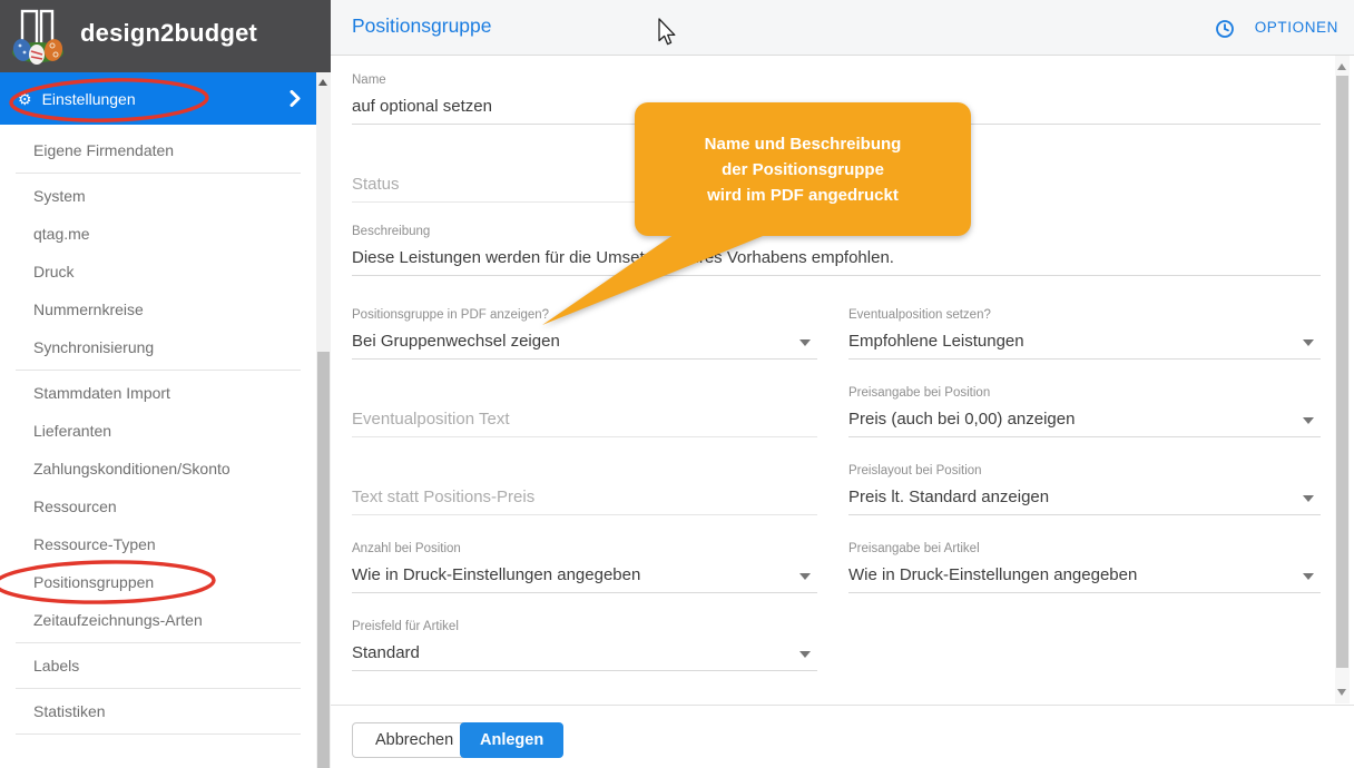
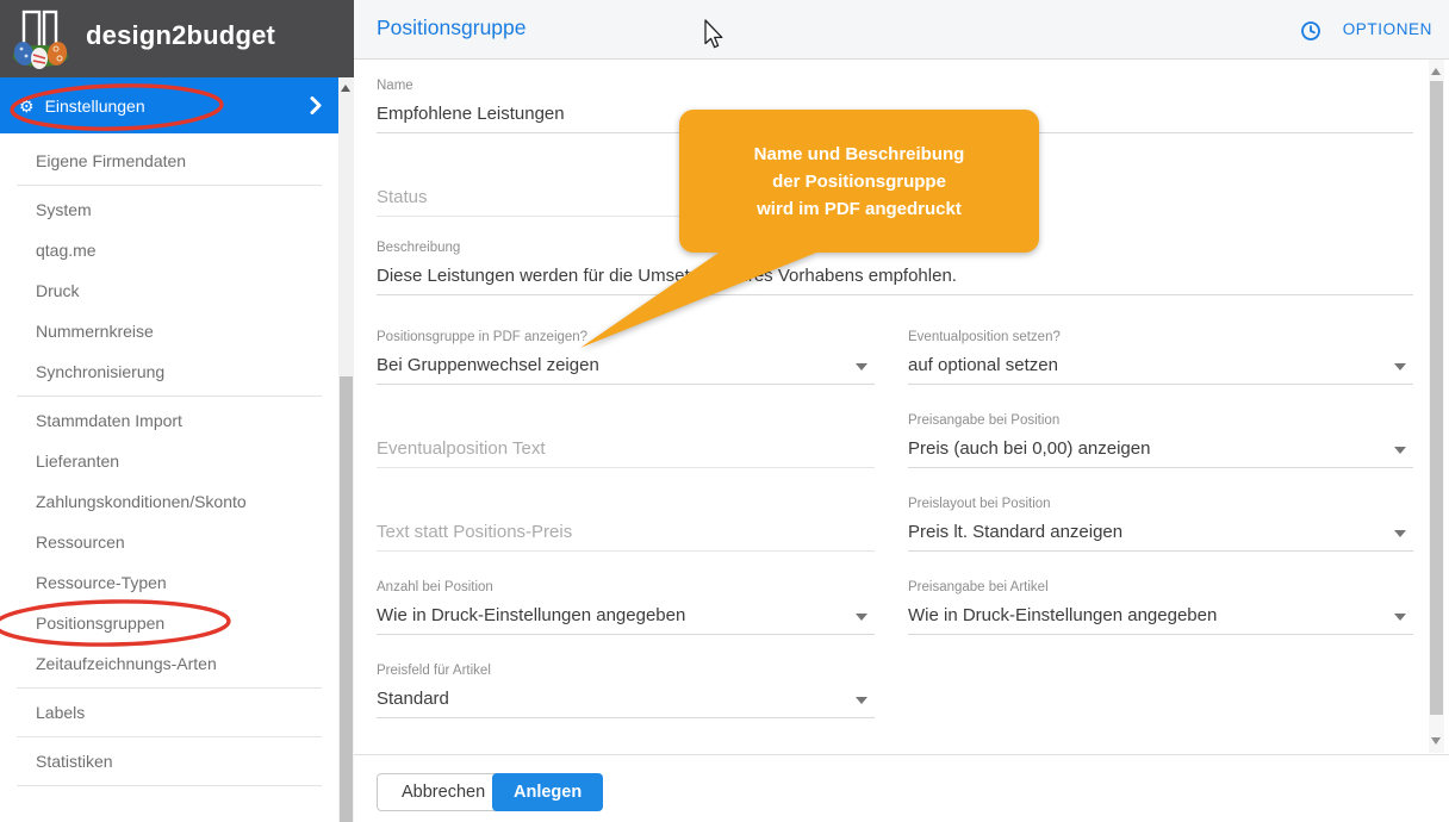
  design2budget
  ⚙
  Einstellungen
  Eigene Firmendaten
  System
  qtag.me
  Druck
  Nummernkreise
  Synchronisierung
  Stammdaten Import
  Lieferanten
  Zahlungskonditionen/Skonto
  Ressourcen
  Ressource-Typen
  Positionsgruppen
  Zeitaufzeichnungs-Arten
  Labels
  Statistiken
  Positionsgruppe
  OPTIONEN
  Name
- auf optional setzen
+ Empfohlene Leistungen
  Status
  Beschreibung
  Diese Leistungen werden für die Umsees Vorhabens empfohlen.
  Positionsgruppe in PDF anzeigen?
  Bei Gruppenwechsel zeigen
  Eventualposition setzen?
- Empfohlene Leistungen
+ auf optional setzen
  Eventualposition Text
  Preisangabe bei Position
  Preis (auch bei 0,00) anzeigen
  Text statt Positions-Preis
  Preislayout bei Position
  Preis lt. Standard anzeigen
  Anzahl bei Position
  Wie in Druck-Einstellungen angegeben
  Preisangabe bei Artikel
  Wie in Druck-Einstellungen angegeben
  Preisfeld für Artikel
  Standard
  Name und Beschreibung
  der Positionsgruppe
  wird im PDF angedruckt
  Abbrechen
  Anlegen
